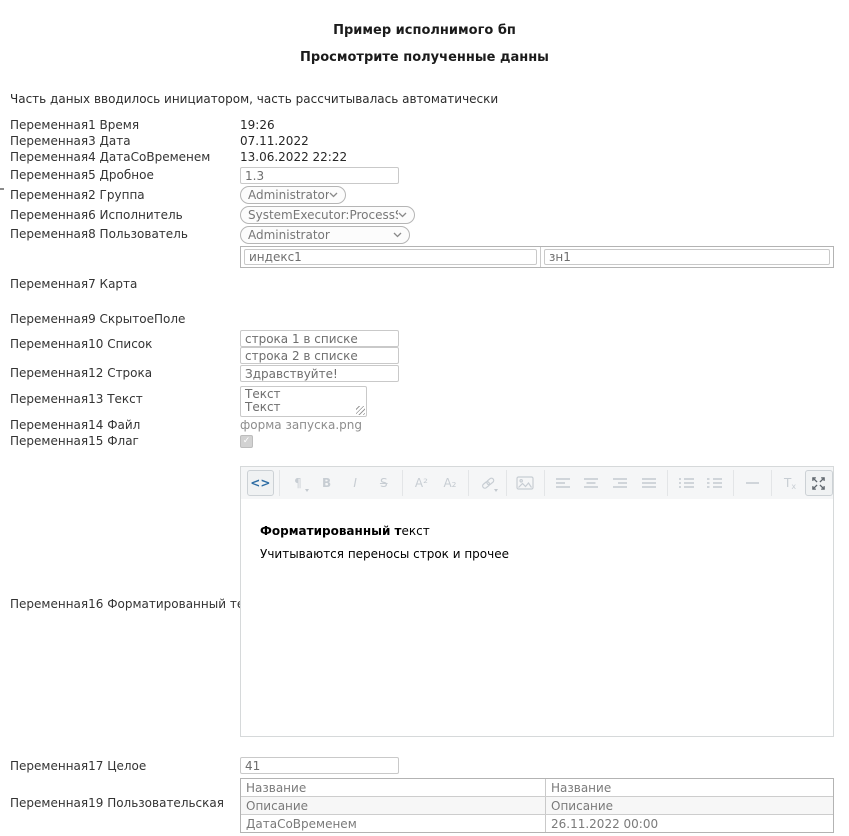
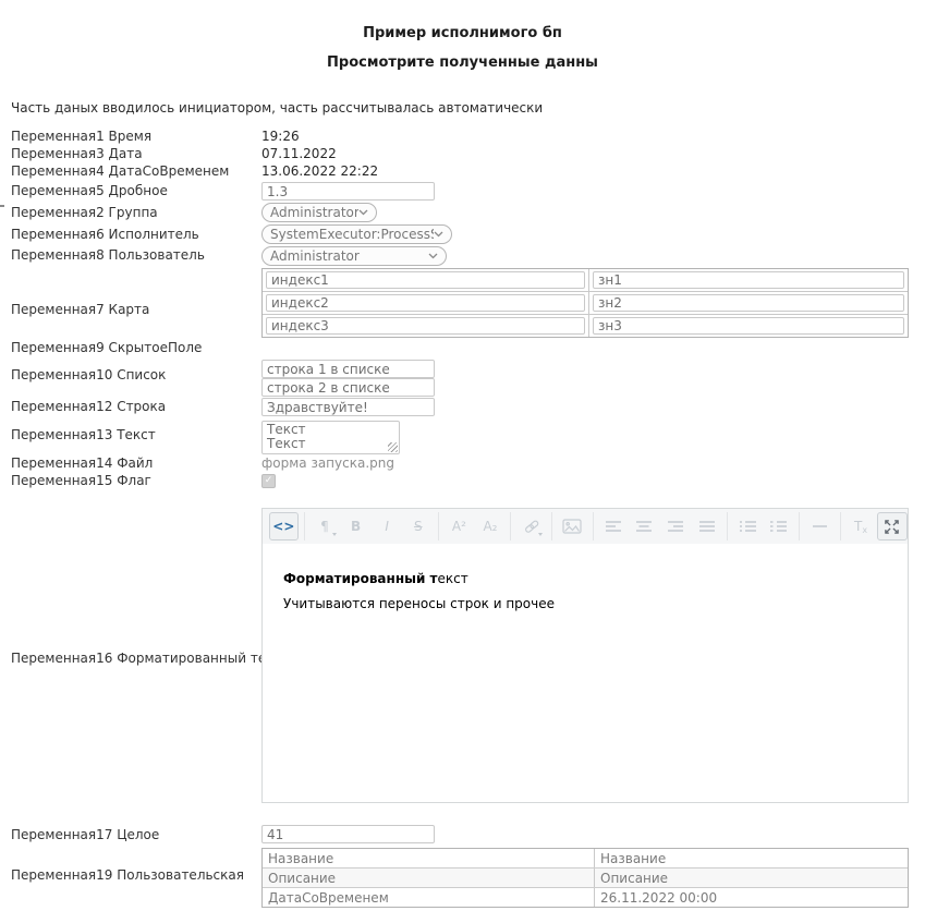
  Пример исполнимого бп
  Просмотрите полученные данны
  Часть даных вводилось инициатором, часть рассчитывалась автоматически
  Переменная1 Время
  19:26
  Переменная3 Дата
  07.11.2022
  Переменная4 ДатаСоВременем
  13.06.2022 22:22
  Переменная5 Дробное
  1.3
  Переменная2 Группа
  Administrator
  Переменная6 Исполнитель
  SystemExecutor:Process
  Переменная8 Пользователь
  Administrator
  Переменная7 Карта
  индекс1
  зн1
+ индекс2
+ зн2
+ индекс3
+ зн3
  Переменная9 СкрытоеПоле
  Переменная10 Список
  строка 1 в списке
  строка 2 в списке
  Переменная12 Строка
  Здравствуйте!
  Переменная13 Текст
  Текст
  Текст
  Переменная14 Файл
  форма запуска.png
  Переменная15 Флаг
  ✓
  Переменная16 Форматированный т
  <>
  ¶
  B
  I
  S
  A²
  A₂
  Tx
  Форматированный текст
  Учитываются переносы строк и прочее
  Переменная17 Целое
  41
  Переменная19 Пользовательская
  Название
  Название
  Описание
  Описание
  ДатаСоВременем
  26.11.2022 00:00
